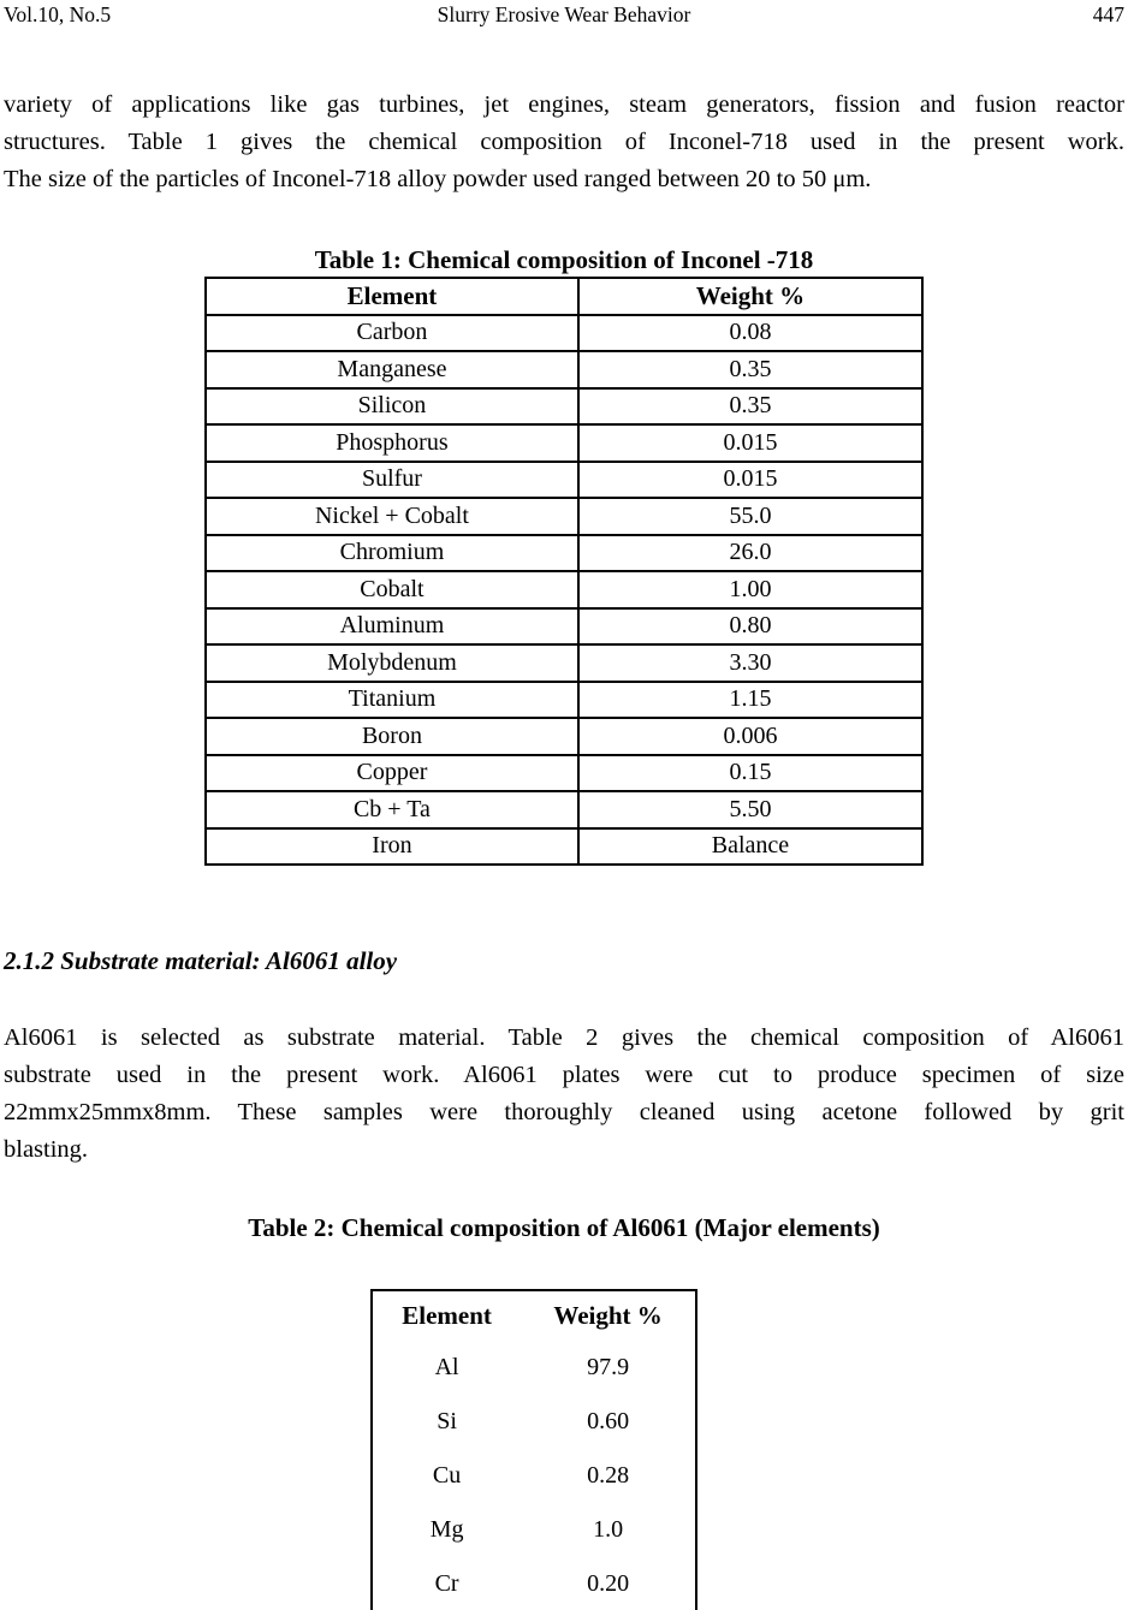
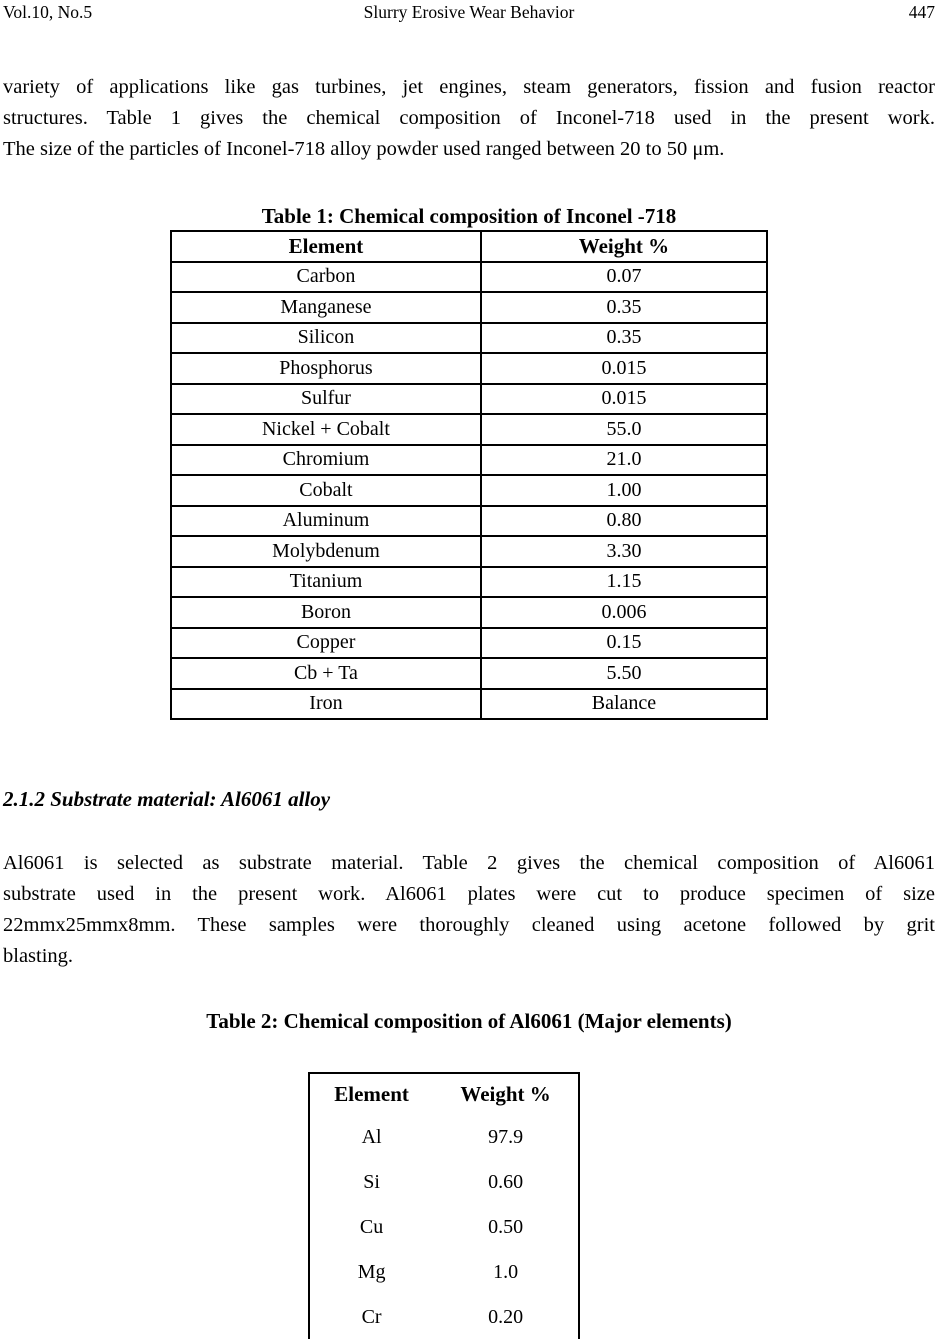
  Vol.10, No.5
  Slurry Erosive Wear Behavior
  447
  variety of applications like gas turbines, jet engines, steam generators, fission and fusion reactor
  structures. Table 1 gives the chemical composition of Inconel-718 used in the present work.
  The size of the particles of Inconel-718 alloy powder used ranged between 20 to 50 μm.
  Table 1: Chemical composition of Inconel -718
  Element	Weight %
- Carbon	0.08
+ Carbon	0.07
  Manganese	0.35
  Silicon	0.35
  Phosphorus	0.015
  Sulfur	0.015
  Nickel + Cobalt	55.0
- Chromium	26.0
+ Chromium	21.0
  Cobalt	1.00
  Aluminum	0.80
  Molybdenum	3.30
  Titanium	1.15
  Boron	0.006
  Copper	0.15
  Cb + Ta	5.50
  Iron	Balance
  2.1.2 Substrate material: Al6061 alloy
  Al6061 is selected as substrate material. Table 2 gives the chemical composition of Al6061
  substrate used in the present work. Al6061 plates were cut to produce specimen of size
  22mmx25mmx8mm. These samples were thoroughly cleaned using acetone followed by grit
  blasting.
  Table 2: Chemical composition of Al6061 (Major elements)
  Element	Weight %
  Al	97.9
  Si	0.60
- Cu	0.28
+ Cu	0.50
  Mg	1.0
  Cr	0.20
